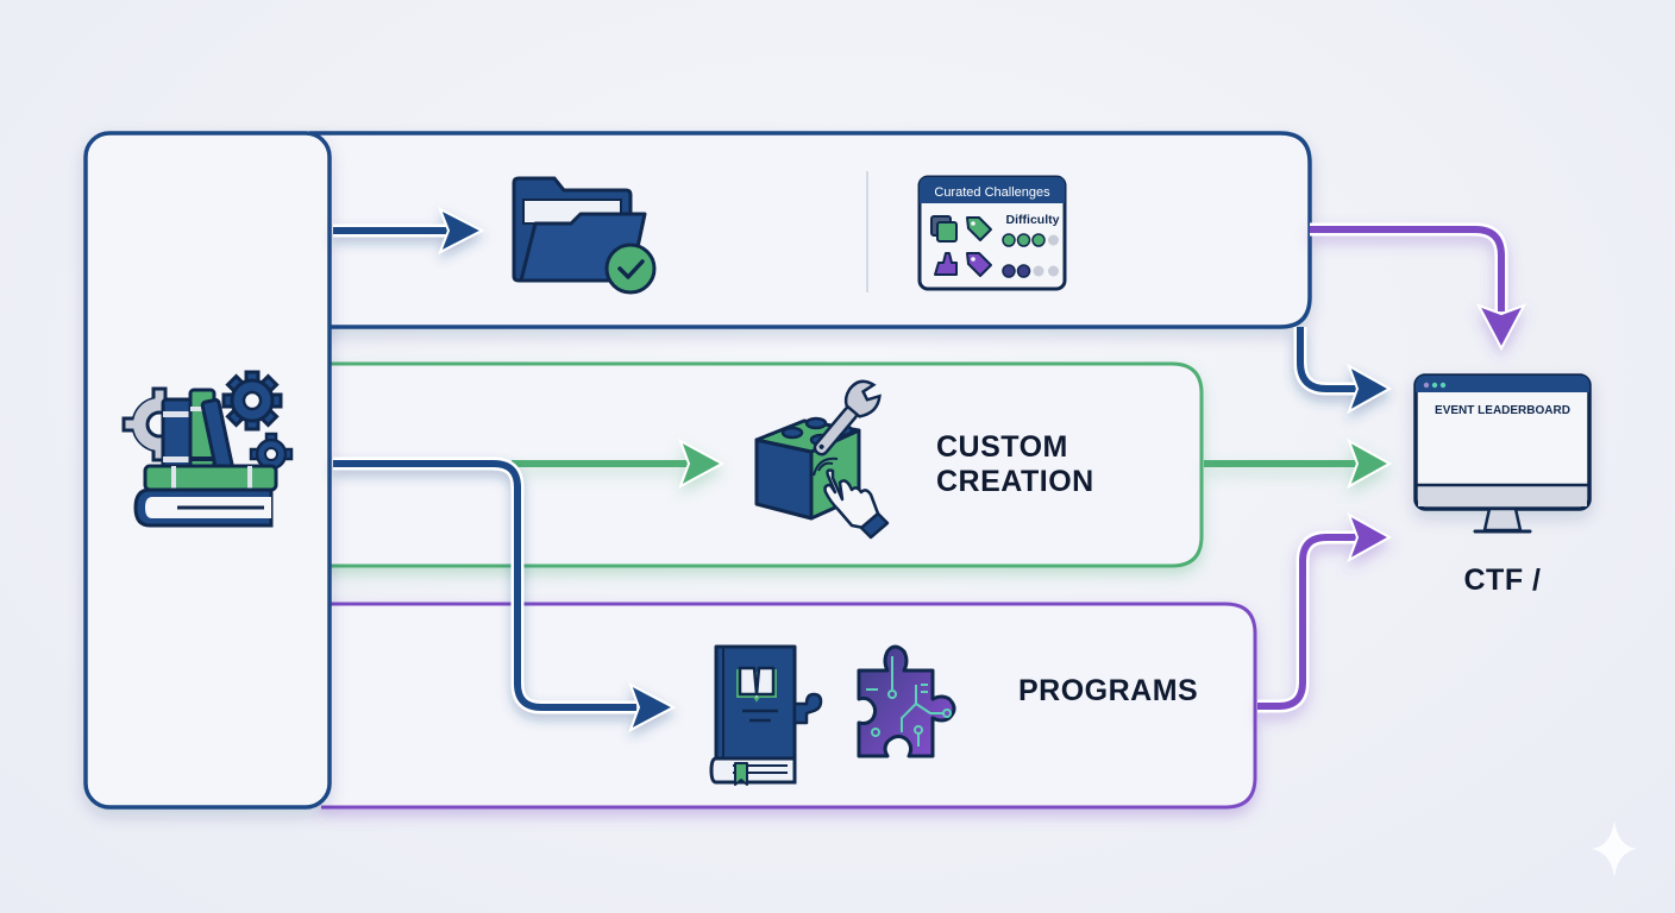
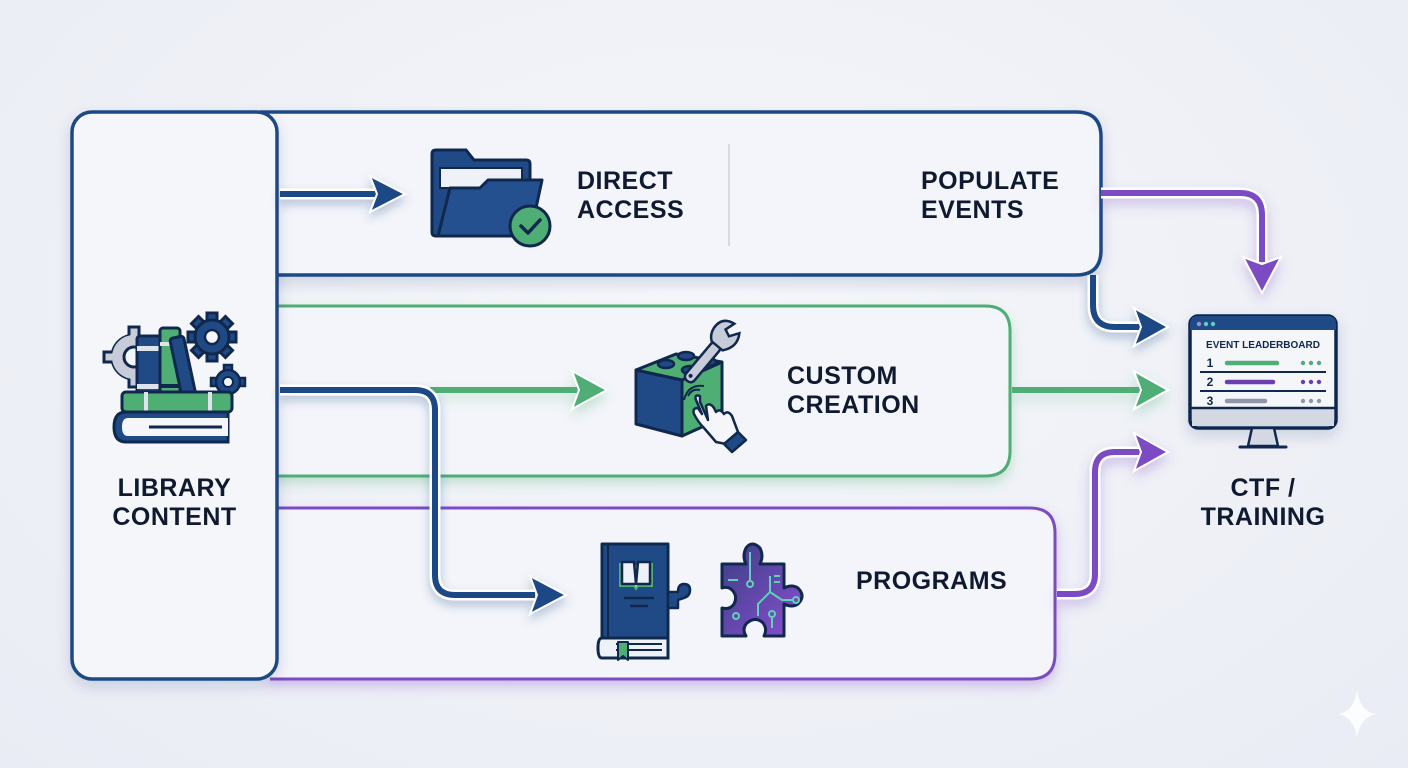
- Curated Challenges
- Difficulty
  EVENT LEADERBOARD
+ 1
+ 2
+ 3
+ LIBRARY
+ CONTENT
+ DIRECT
+ ACCESS
+ POPULATE
+ EVENTS
  CUSTOM
  CREATION
  PROGRAMS
  CTF /
+ TRAINING
